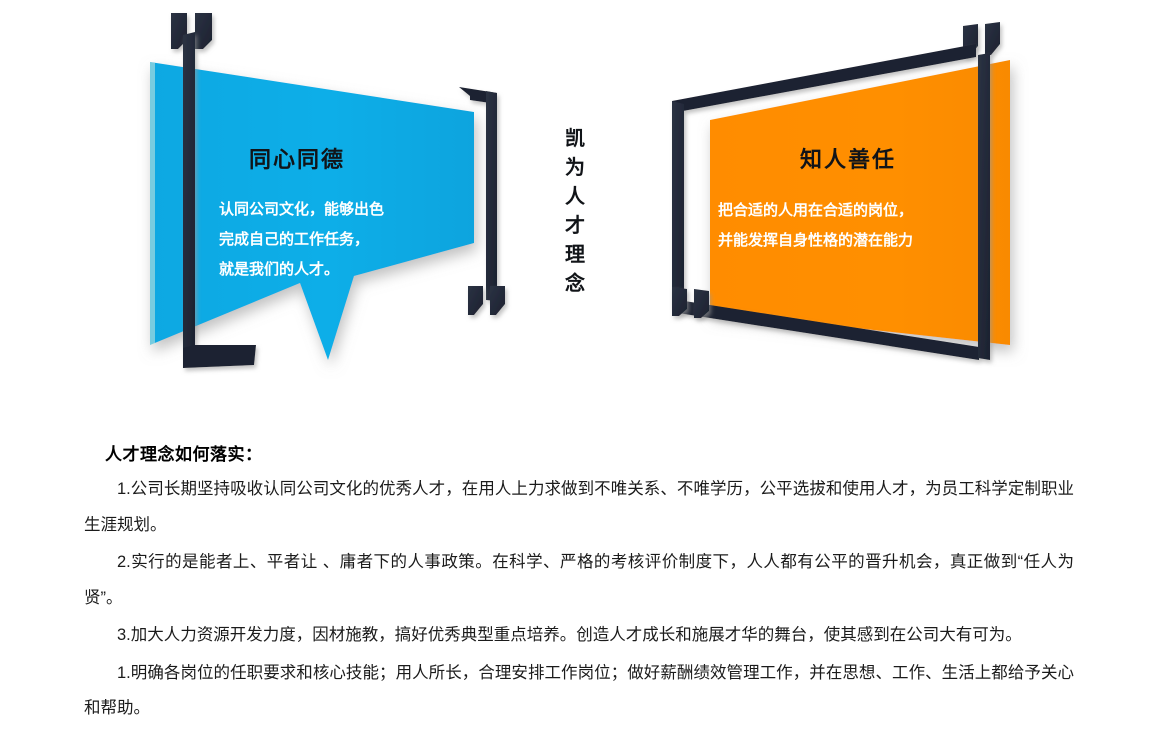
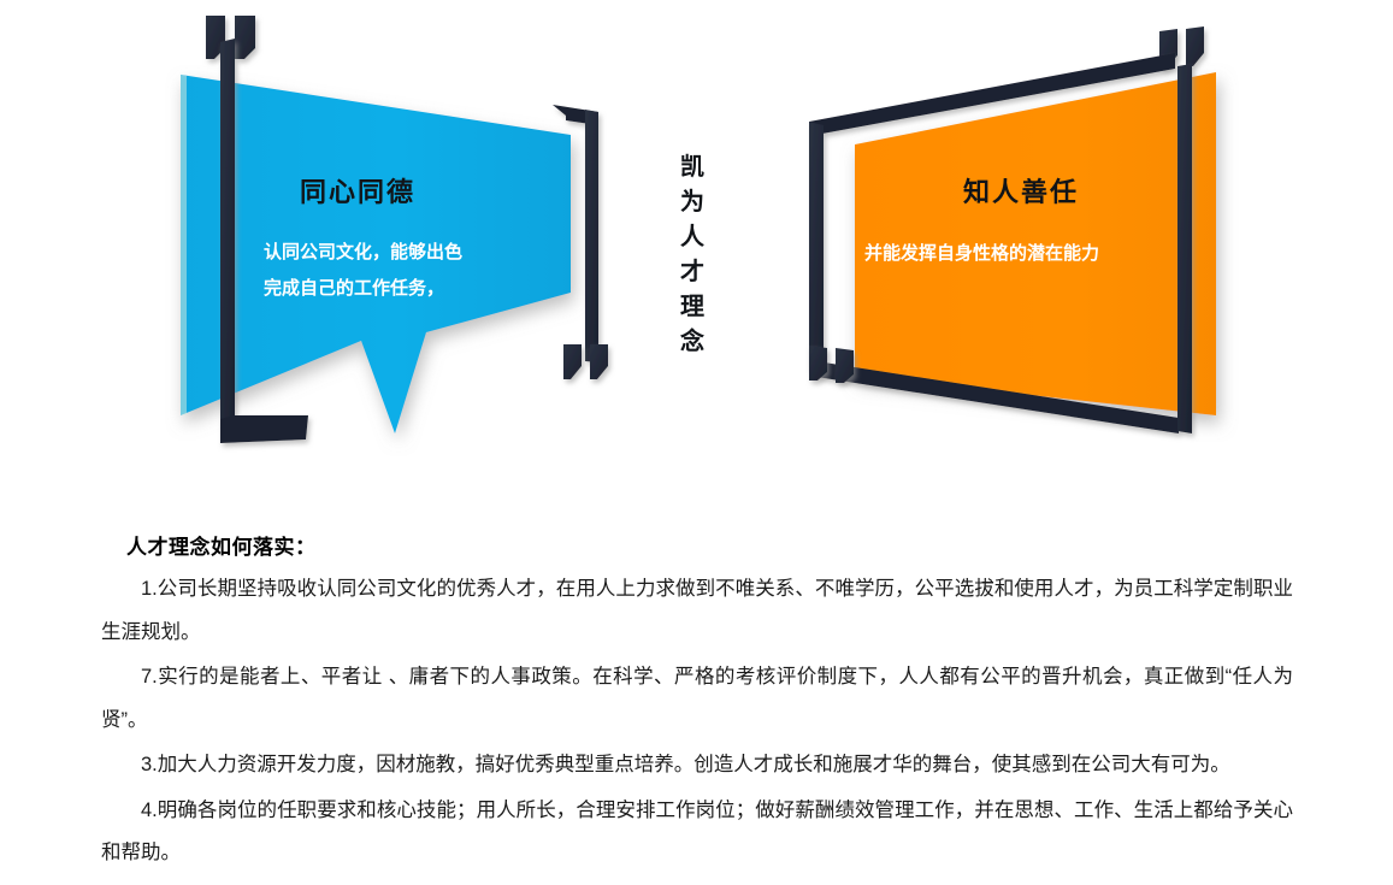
  同心同德
  认同公司文化，能够出色
  完成自己的工作任务，
- 就是我们的人才。
  知人善任
- 把合适的人用在合适的岗位，
  并能发挥自身性格的潜在能力
  凯
  为
  人
  才
  理
  念
  人才理念如何落实：
  1.公司长期坚持吸收认同公司文化的优秀人才，在用人上力求做到不唯关系、不唯学历，公平选拔和使用人才，为员工科学定制职业生涯规划。
- 2.实行的是能者上、平者让 、庸者下的人事政策。在科学、严格的考核评价制度下，人人都有公平的晋升机会，真正做到“任人为贤”。
+ 7.实行的是能者上、平者让 、庸者下的人事政策。在科学、严格的考核评价制度下，人人都有公平的晋升机会，真正做到“任人为贤”。
  3.加大人力资源开发力度，因材施教，搞好优秀典型重点培养。创造人才成长和施展才华的舞台，使其感到在公司大有可为。
- 1.明确各岗位的任职要求和核心技能；用人所长，合理安排工作岗位；做好薪酬绩效管理工作，并在思想、工作、生活上都给予关心和帮助。
+ 4.明确各岗位的任职要求和核心技能；用人所长，合理安排工作岗位；做好薪酬绩效管理工作，并在思想、工作、生活上都给予关心和帮助。
